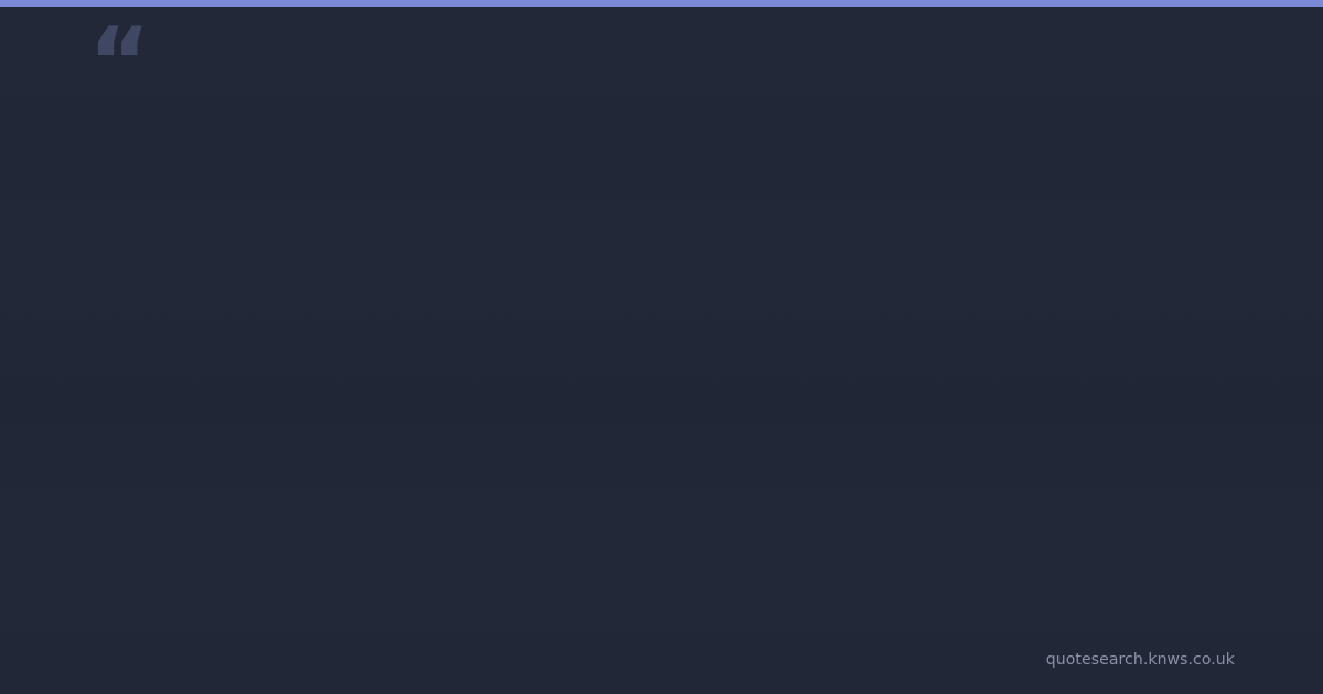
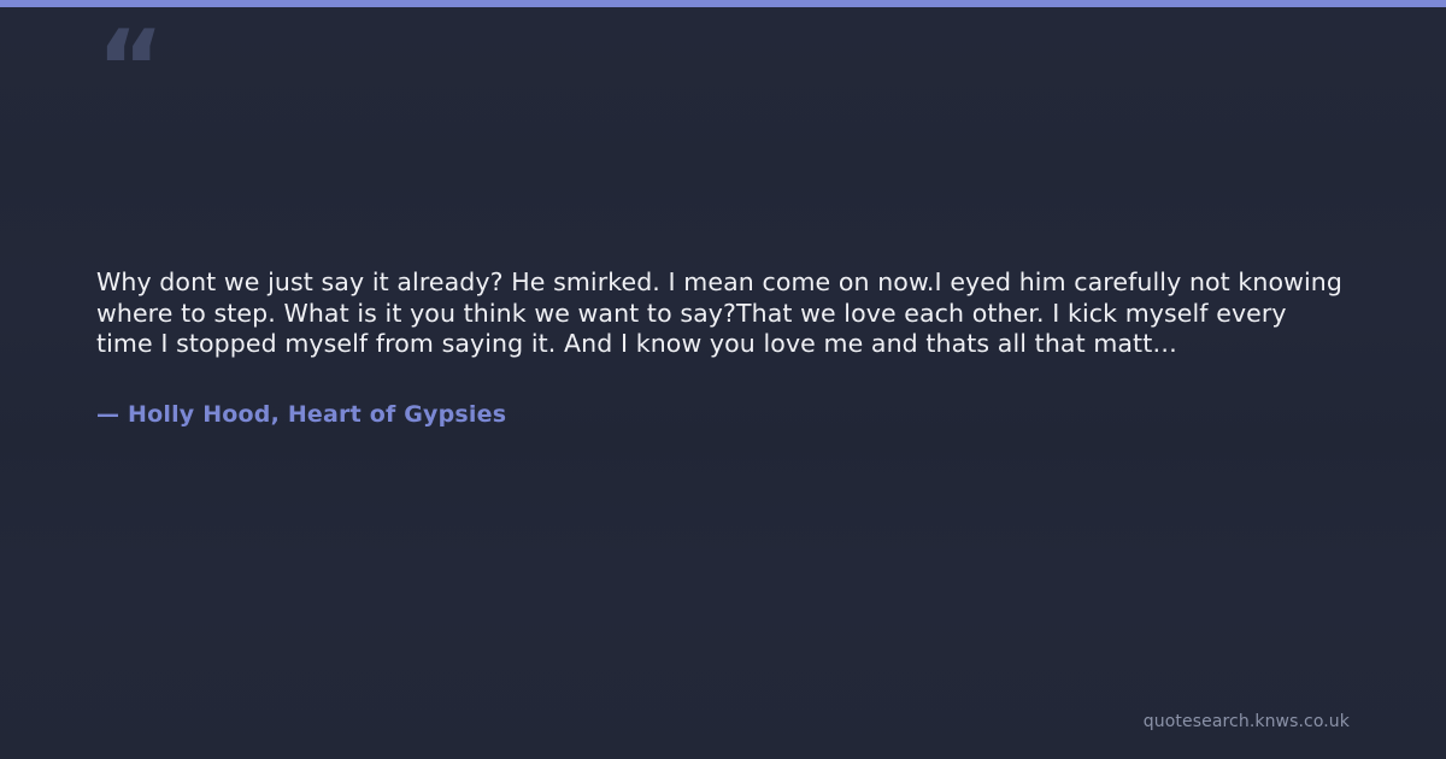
  “
+ Why dont we just say it already? He smirked. I mean come on now.I eyed him carefully not knowing where to step. What is it you think we want to say?That we love each other. I kick myself every time I stopped myself from saying it. And I know you love me and thats all that matt…
+ — Holly Hood, Heart of Gypsies
  quotesearch.knws.co.uk
